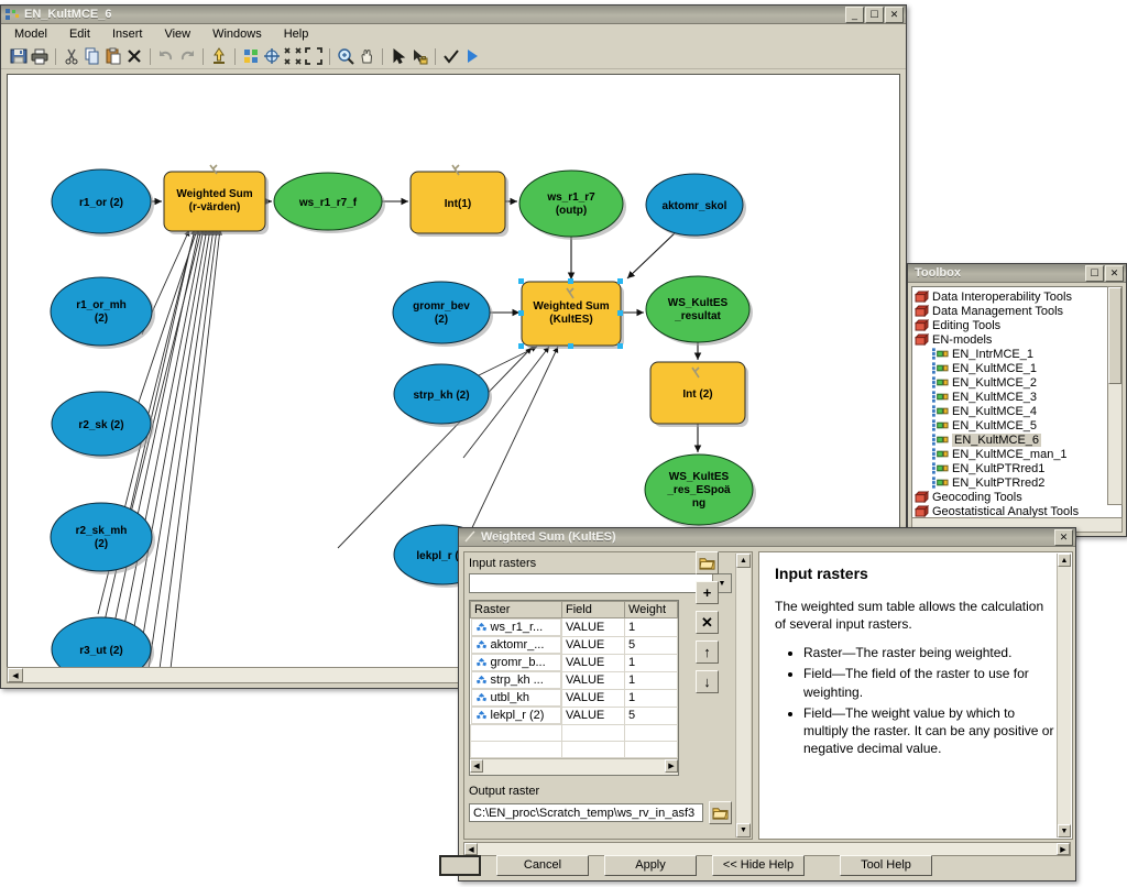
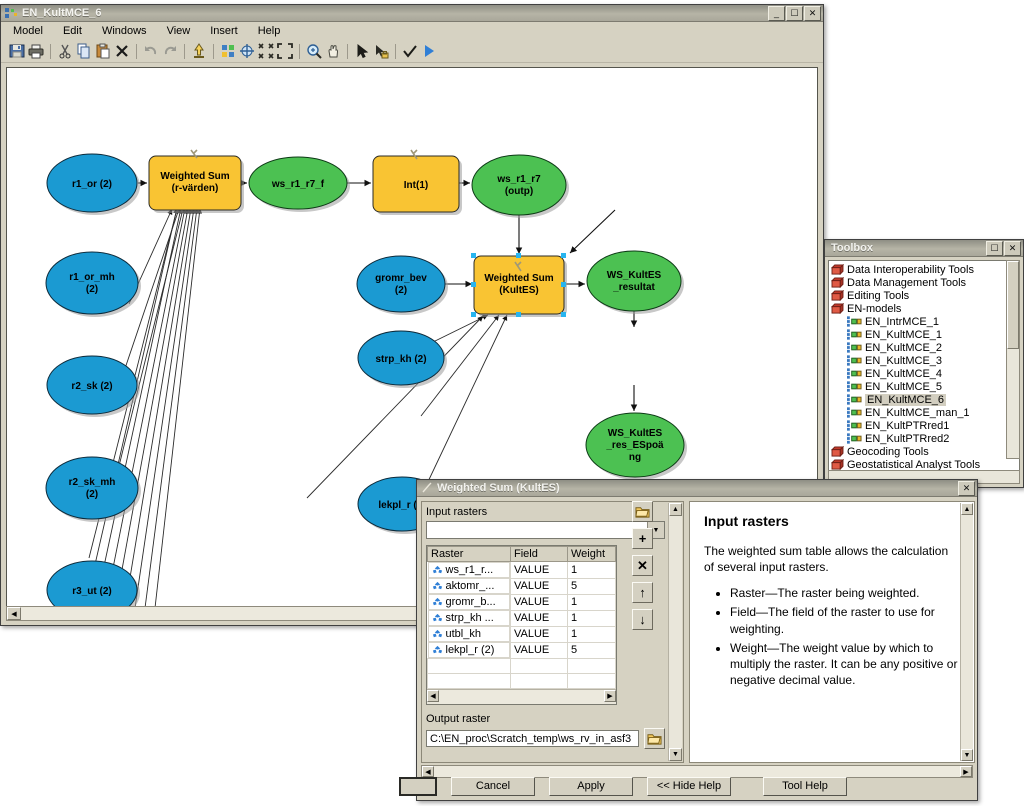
  EN_KultMCE_6
  _
  ☐
  ✕
  Model
  Edit
- Insert
+ Windows
  View
- Windows
+ Insert
  Help
  r1_or (2)
  Weighted Sum
  (r-värden)
  ws_r1_r7_f
  Int(1)
  ws_r1_r7
  (outp)
- aktomr_skol
  r1_or_mh
  (2)
  gromr_bev
  (2)
  Weighted Sum
  (KultES)
  WS_KultES
  _resultat
  r2_sk (2)
  strp_kh (2)
- Int (2)
  r2_sk_mh
  (2)
  WS_KultES
  _res_ESpoä
  ng
  lekpl_r
  r3_ut (2)
  Toolbox
  ☐
  ✕
  Data Interoperability Tools
  Data Management Tools
  Editing Tools
  EN-models
  EN_IntrMCE_1
  EN_KultMCE_1
  EN_KultMCE_2
  EN_KultMCE_3
  EN_KultMCE_4
  EN_KultMCE_5
  EN_KultMCE_6
  EN_KultMCE_man_1
  EN_KultPTRred1
  EN_KultPTRred2
  Geocoding Tools
  Geostatistical Analyst Tools
  Weighted Sum (KultES)
  ✕
  Input rasters
  Raster	Field	Weight
  ws_r1_r...		VALUE	1
  aktomr_...		VALUE	5
  gromr_b...		VALUE	1
  strp_kh ...		VALUE	1
  utbl_kh		VALUE	1
  lekpl_r (2)		VALUE	5
  Output raster
  C:\EN_proc\Scratch_temp\ws_rv_in_asf3
  Input rasters
  The weighted sum table allows the calculation of several input rasters.
  Raster—The raster being weighted.
  Field—The field of the raster to use for weighting.
- Field—The weight value by which to multiply the raster. It can be any positive or negative decimal value.
+ Weight—The weight value by which to multiply the raster. It can be any positive or negative decimal value.
  Cancel
  Apply
  << Hide Help
  Tool Help
  +
  ✕
  ↑
  ↓
